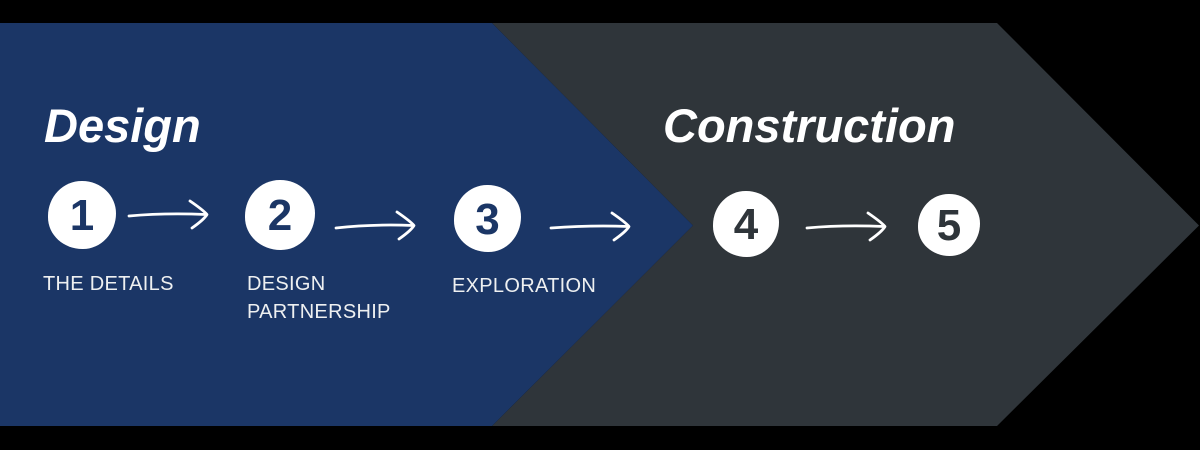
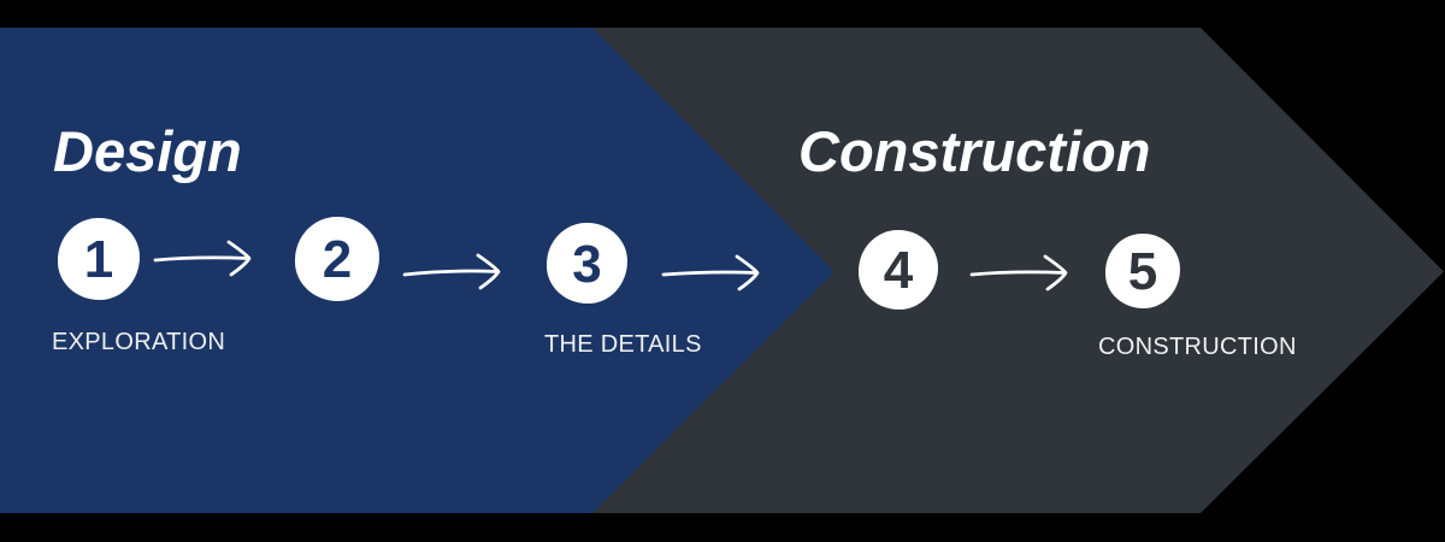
  Design
  Construction
  1
- THE DETAILS
+ EXPLORATION
  2
- DESIGN PARTNERSHIP
  3
- EXPLORATION
+ THE DETAILS
  4
  5
+ CONSTRUCTION
